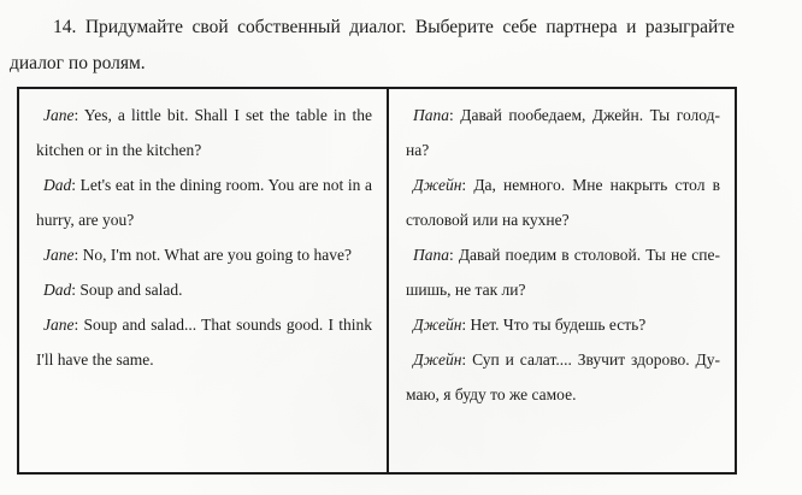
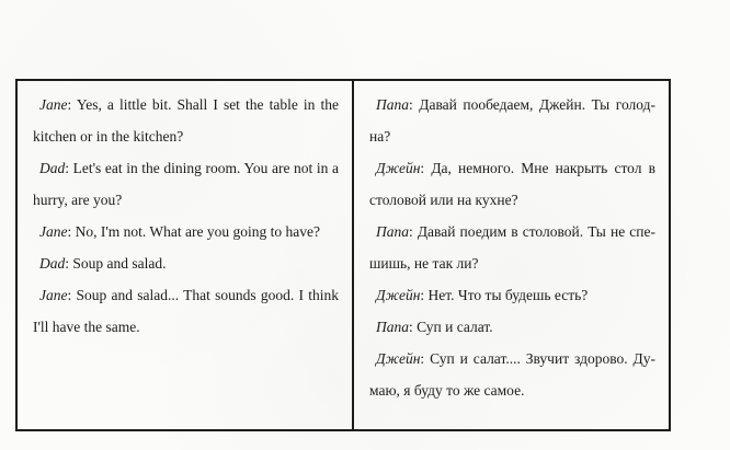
- 14. Придумайте свой собственный диалог. Выберите себе партнера и разыграйте диалог по ролям.
  Jane: Yes, a little bit. Shall I set the table in the kitchen or in the kitchen?
  Dad: Let's eat in the dining room. You are not in a hurry, are you?
  Jane: No, I'm not. What are you going to have?
  Dad: Soup and salad.
  Jane: Soup and salad... That sounds good. I think I'll have the same.
  Папа: Давай пообедаем, Джейн. Ты голод­а?
  Джейн: Да, немного. Мне накрыть стол в столовой или на кухне?
  Папа: Давай поедим в столовой. Ты не спе­ишь, не так ли?
  Джейн: Нет. Что ты будешь есть?
+ Папа: Суп и салат.
  Джейн: Суп и салат.... Звучит здорово. Ду­аю, я буду то же самое.
